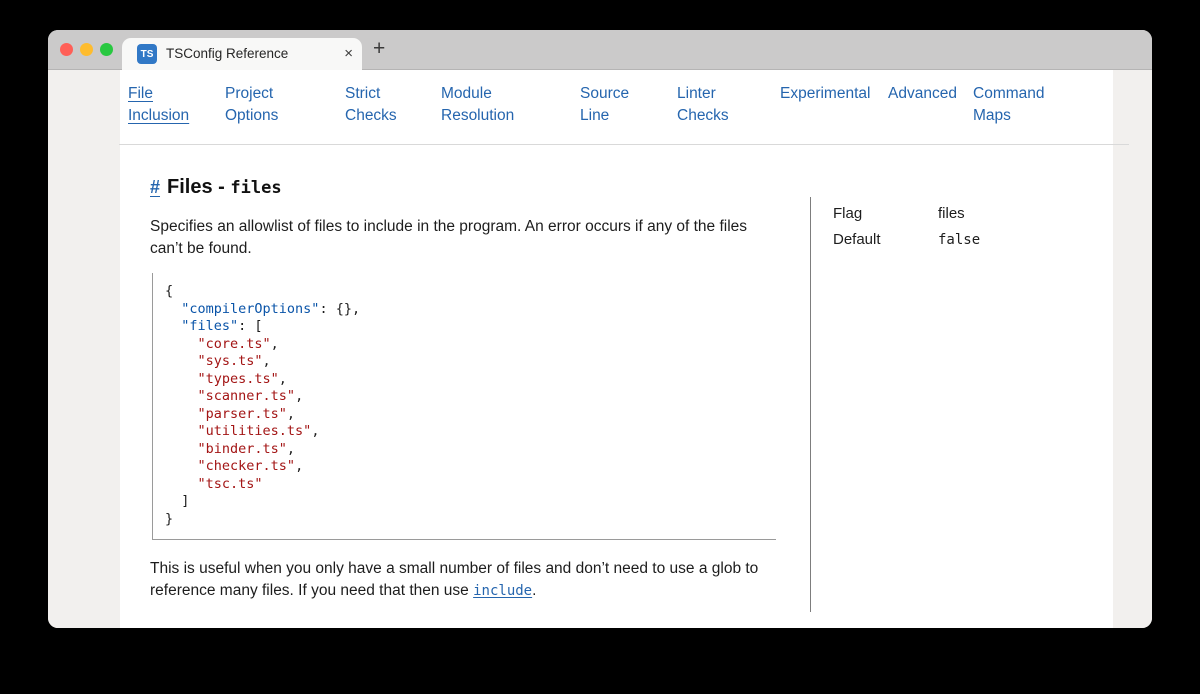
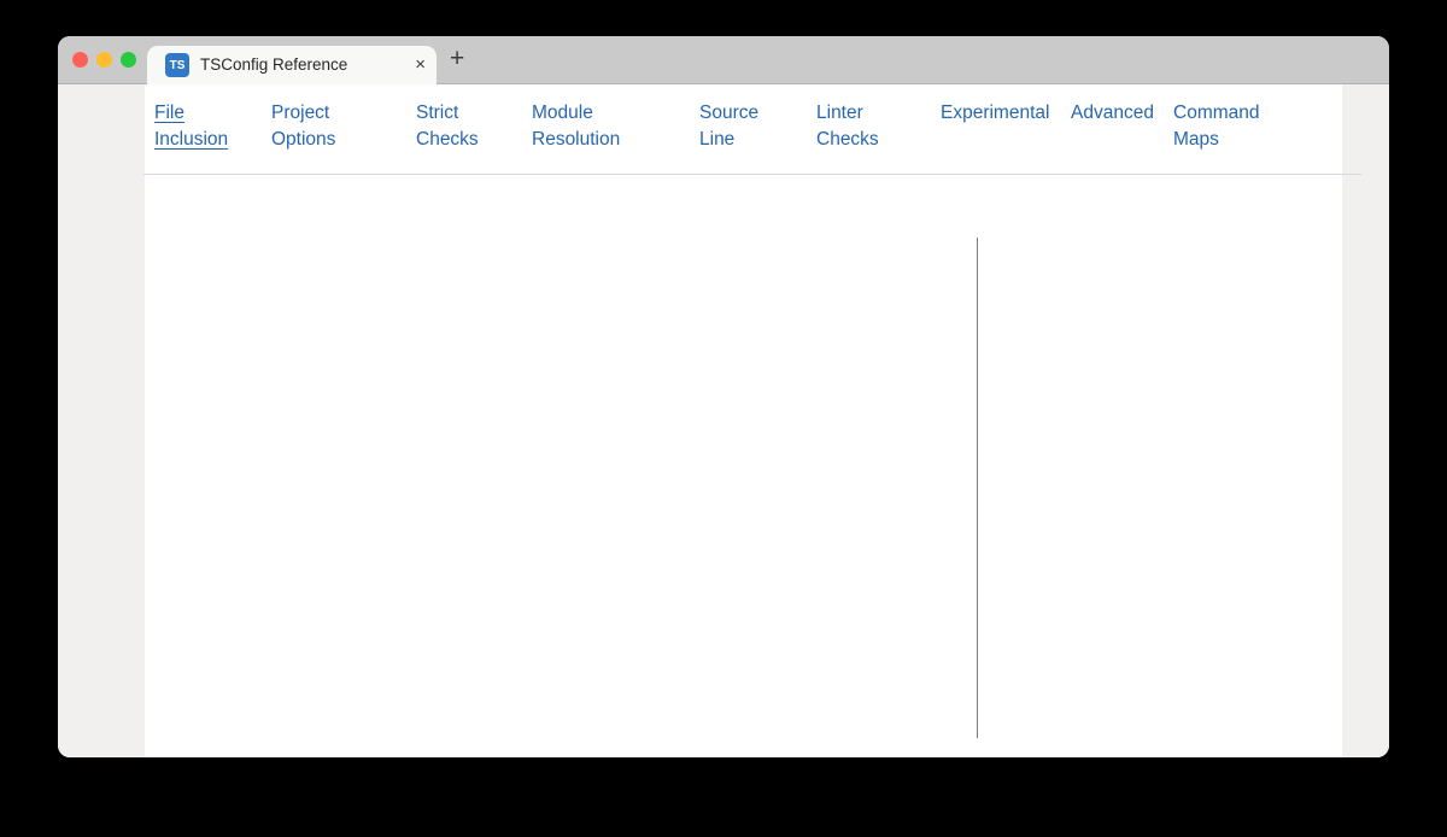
  TS
  TSConfig Reference
  ×
  +
  File
  Inclusion
  Project
  Options
  Strict
  Checks
  Module
  Resolution
  Source
  Line
  Linter
  Checks
  Experimental
  Advanced
  Command
  Maps
- # Files - files
- Specifies an allowlist of files to include in the program. An error occurs if any of the files can’t be found.
- {
- "compilerOptions": {},
- "files": [
- "core.ts",
- "sys.ts",
- "types.ts",
- "scanner.ts",
- "parser.ts",
- "utilities.ts",
- "binder.ts",
- "checker.ts",
- "tsc.ts"
- ]
- }
- This is useful when you only have a small number of files and don’t need to use a glob to reference many files. If you need that then use include.
- Flag
- files
- Default
- false
